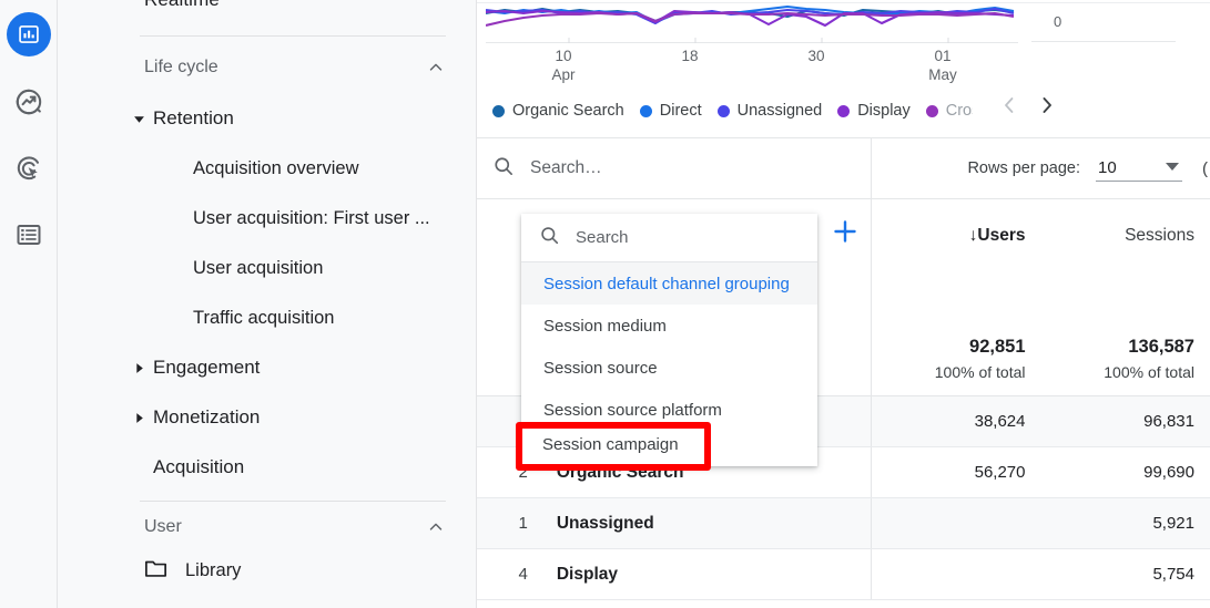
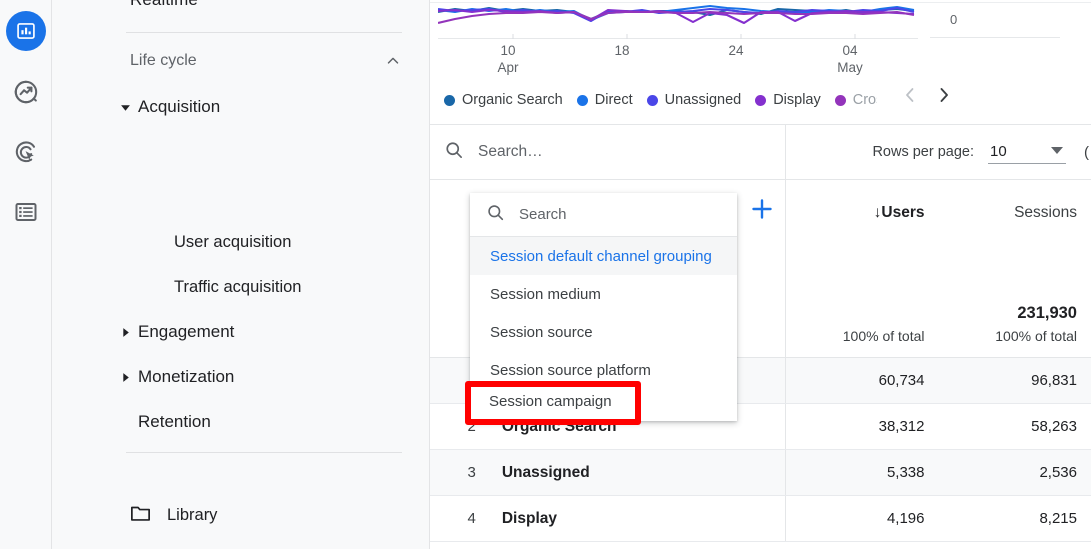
  Life cycle
- Retention
+ Acquisition
- Acquisition overview
- User acquisition: First user ...
  User acquisition
  Traffic acquisition
  Engagement
  Monetization
- Acquisition
+ Retention
- User
  Library
  0
  10
  Apr
  18
- 30
+ 24
- 01
+ 04
  May
  Organic Search
  Direct
  Unassigned
  Display
  Cro
  Search…
  Rows per page:
  10
  (
  ↓Users
  Sessions
- 92,851
  100% of total
- 136,587
+ 231,930
  100% of total
- 38,624
+ 60,734
  96,831
  2
  Organic Search
- 56,270
+ 38,312
- 99,690
+ 58,263
- 1
+ 3
  Unassigned
+ 5,338
- 5,921
+ 2,536
  4
  Display
+ 4,196
- 5,754
+ 8,215
  Search
  Session default channel grouping
  Session medium
  Session source
  Session source platform
  Session campaign
